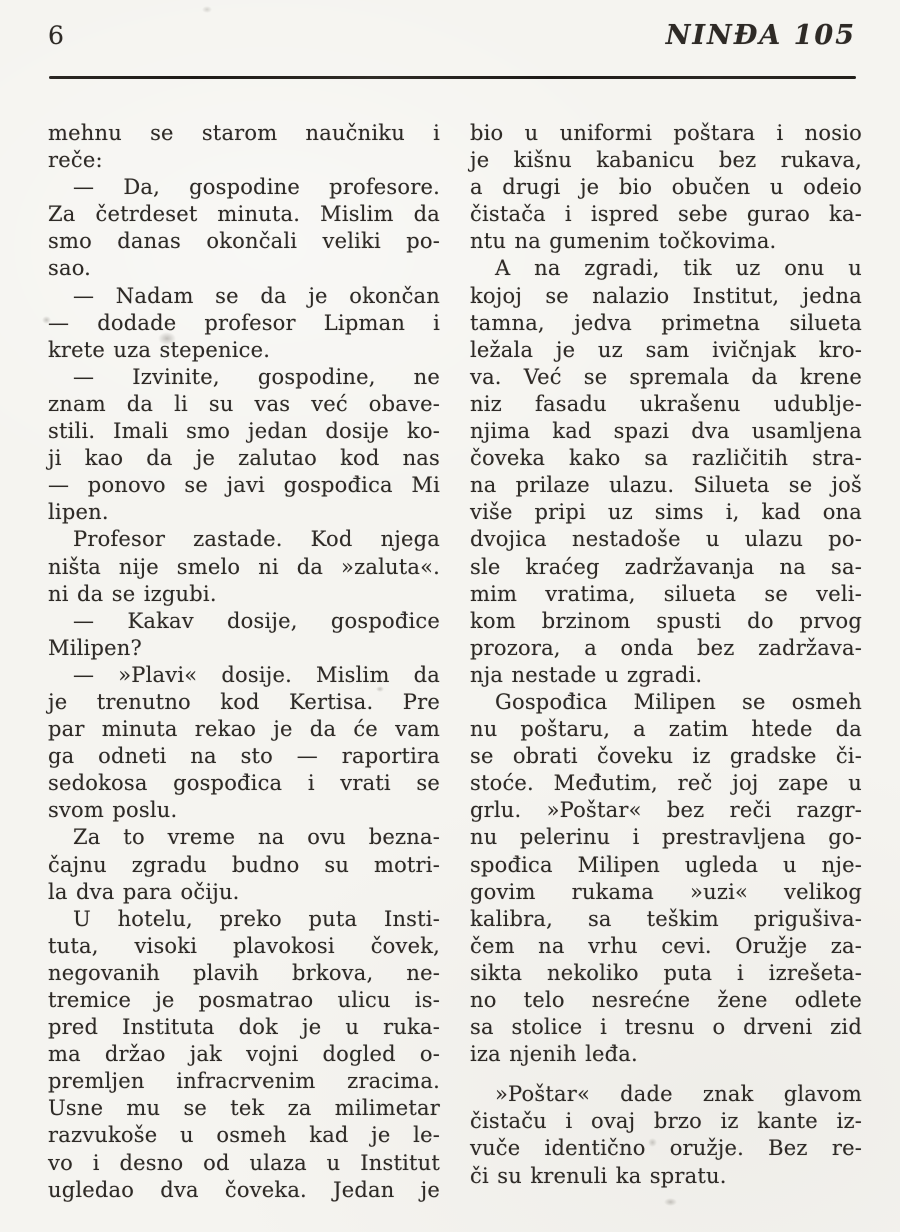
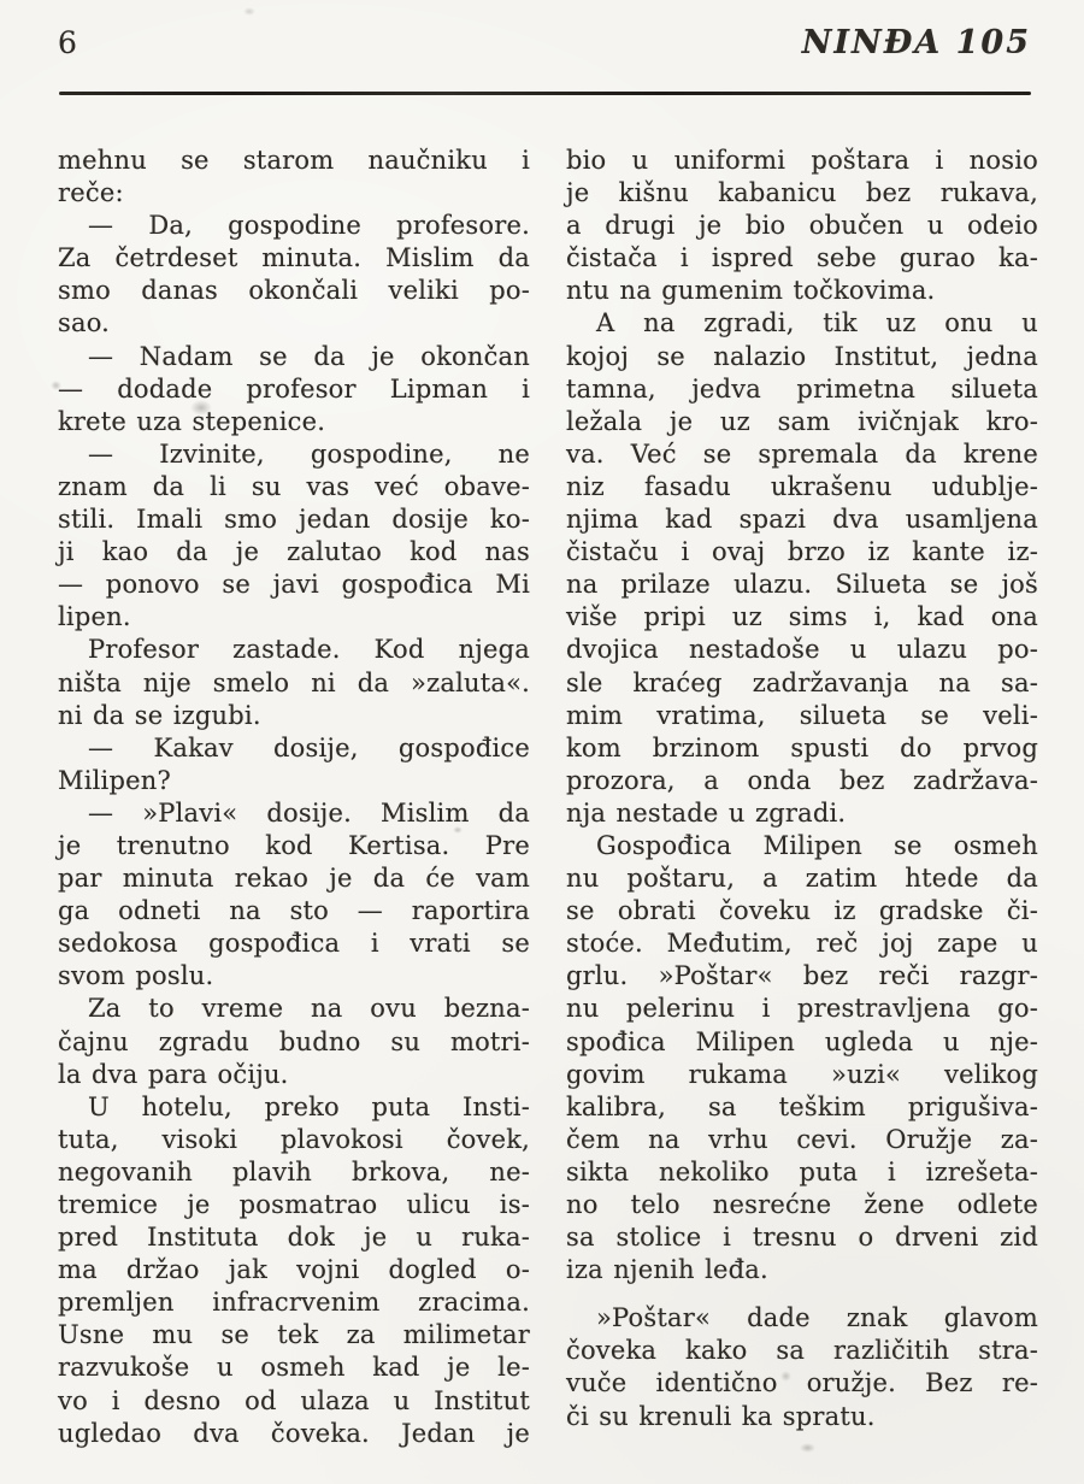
  6
  NINĐA 105
  mehnu se starom naučniku i
  reče:
  — Da, gospodine profesore.
  Za četrdeset minuta. Mislim da
  smo danas okončali veliki po-
  sao.
  — Nadam se da je okončan
  — dodade profesor Lipman i
  krete uza stepenice.
  — Izvinite, gospodine, ne
  znam da li su vas već obave-
  stili. Imali smo jedan dosije ko-
  ji kao da je zalutao kod nas
  — ponovo se javi gospođica Mi
  lipen.
  Profesor zastade. Kod njega
  ništa nije smelo ni da »zaluta«.
  ni da se izgubi.
  — Kakav dosije, gospođice
  Milipen?
  — »Plavi« dosije. Mislim da
  je trenutno kod Kertisa. Pre
  par minuta rekao je da će vam
  ga odneti na sto — raportira
  sedokosa gospođica i vrati se
  svom poslu.
  Za to vreme na ovu bezna-
  čajnu zgradu budno su motri-
  la dva para očiju.
  U hotelu, preko puta Insti-
  tuta, visoki plavokosi čovek,
  negovanih plavih brkova, ne-
  tremice je posmatrao ulicu is-
  pred Instituta dok je u ruka-
  ma držao jak vojni dogled o-
  premljen infracrvenim zracima.
  Usne mu se tek za milimetar
  razvukoše u osmeh kad je le-
  vo i desno od ulaza u Institut
  ugledao dva čoveka. Jedan je
  bio u uniformi poštara i nosio
  je kišnu kabanicu bez rukava,
  a drugi je bio obučen u odeio
  čistača i ispred sebe gurao ka-
  ntu na gumenim točkovima.
  A na zgradi, tik uz onu u
  kojoj se nalazio Institut, jedna
  tamna, jedva primetna silueta
  ležala je uz sam ivičnjak kro-
  va. Već se spremala da krene
  niz fasadu ukrašenu udublje-
  njima kad spazi dva usamljena
- čoveka kako sa različitih stra-
+ čistaču i ovaj brzo iz kante iz-
  na prilaze ulazu. Silueta se još
  više pripi uz sims i, kad ona
  dvojica nestadoše u ulazu po-
  sle kraćeg zadržavanja na sa-
  mim vratima, silueta se veli-
  kom brzinom spusti do prvog
  prozora, a onda bez zadržava-
  nja nestade u zgradi.
  Gospođica Milipen se osmeh
  nu poštaru, a zatim htede da
  se obrati čoveku iz gradske či-
  stoće. Međutim, reč joj zape u
  grlu. »Poštar« bez reči razgr-
  nu pelerinu i prestravljena go-
  spođica Milipen ugleda u nje-
  govim rukama »uzi« velikog
  kalibra, sa teškim prigušiva-
  čem na vrhu cevi. Oružje za-
  sikta nekoliko puta i izrešeta-
  no telo nesrećne žene odlete
  sa stolice i tresnu o drveni zid
  iza njenih leđa.
  »Poštar« dade znak glavom
- čistaču i ovaj brzo iz kante iz-
+ čoveka kako sa različitih stra-
  vuče identično oružje. Bez re-
  či su krenuli ka spratu.
